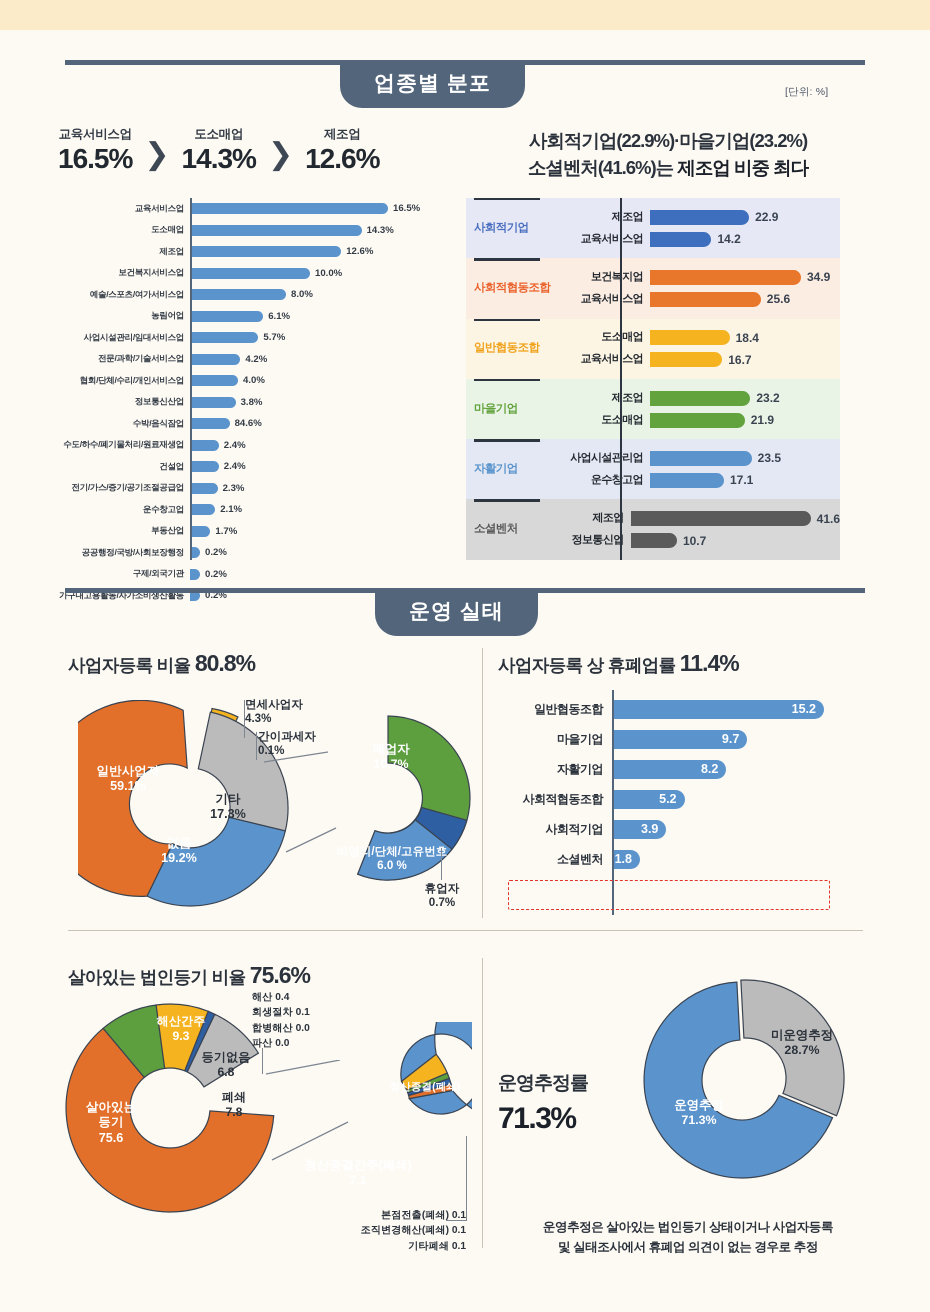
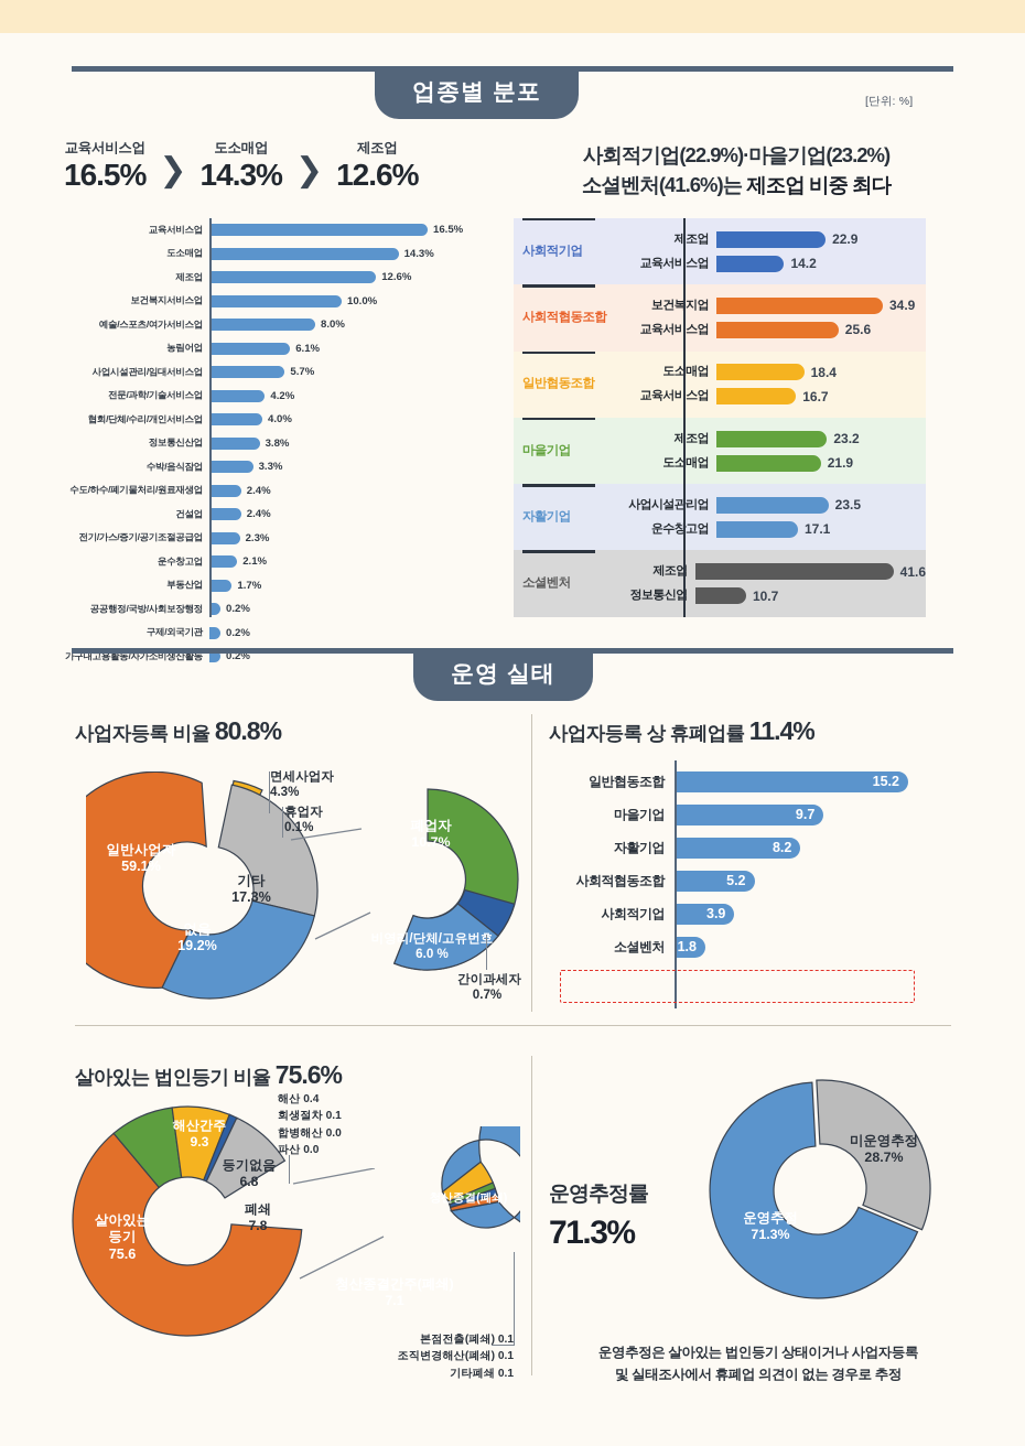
  업종별 분포
  [단위: %]
  교육서비스업
  16.5%
  ❯
  도소매업
  14.3%
  ❯
  제조업
  12.6%
  사회적기업(22.9%)·마을기업(23.2%)
  소셜벤처(41.6%)는 제조업 비중 최다
  교육서비스업
  16.5%
  도소매업
  14.3%
  제조업
  12.6%
  보건복지서비스업
  10.0%
  예술/스포츠/여가서비스업
  8.0%
  농림어업
  6.1%
  사업시설관리/임대서비스업
  5.7%
  전문/과학/기술서비스업
  4.2%
  협회/단체/수리/개인서비스업
  4.0%
  정보통신산업
  3.8%
  수박/음식잠업
- 84.6%
+ 3.3%
  수도/하수/폐기물처리/원료재생업
  2.4%
  건설업
  2.4%
  전기/가스/증기/공기조절공급업
  2.3%
  운수창고업
  2.1%
  부동산업
  1.7%
  공공행정/국방/사회보장행정
  0.2%
  구제/외국기관
  0.2%
  가구내고용활동/자가소비생산활동
  0.2%
  사회적기업
  제조업
  22.9
  교육서비스업
  14.2
  사회적협동조합
  보건복지업
  34.9
  교육서비스업
  25.6
  일반협동조합
  도소매업
  18.4
  교육서비스업
  16.7
  마을기업
  제조업
  23.2
  도소매업
  21.9
  자활기업
  사업시설관리업
  23.5
  운수창고업
  17.1
  소셜벤처
  제조업
  41.6
  정보통신업
  10.7
  운영 실태
  사업자등록 비율 80.8%
  사업자등록 상 휴폐업률 11.4%
  살아있는 법인등기 비율 75.6%
  일반사업자
  59.1%
  기타
  17.3%
  없음
  19.2%
  면세사업자
  4.3%
- 간이과세자
+ 휴업자
  0.1%
  폐업자
  10.7%
  비영리/단체/고유번
  6.0 %
- 휴업자
+ 간이과세자
  0.7%
  일반협동조합
  15.2
  마을기업
  9.7
  자활기업
  8.2
  사회적협동조합
  5.2
  사회적기업
  3.9
  소셜벤처
  1.8
  살아있는
  등기
  75.6
  해산간주
  9.3
  등기없음
  6.8
  폐쇄
  7.8
  해산 0.4
  회생절차 0.1
  합병해산 0.0
  파산 0.0
  청산종결(폐쇄)
  본점전출(폐쇄) 0.1
  조직변경해산(폐쇄) 0.1
  기타폐쇄 0.1
  운영추정률
  71.3%
  운영추정
  71.3%
  미운영추정
  28.7%
  운영추정은 살아있는 법인등기 상태이거나 사업자등록
  및 실태조사에서 휴폐업 의견이 없는 경우로 추정
